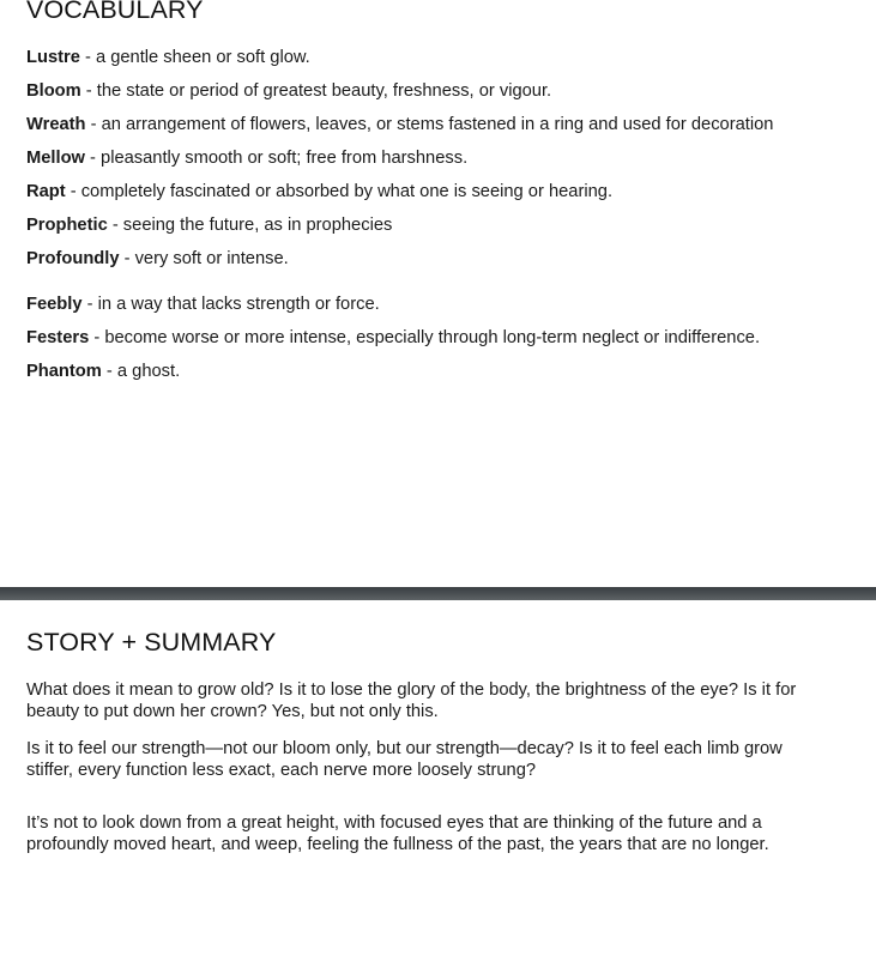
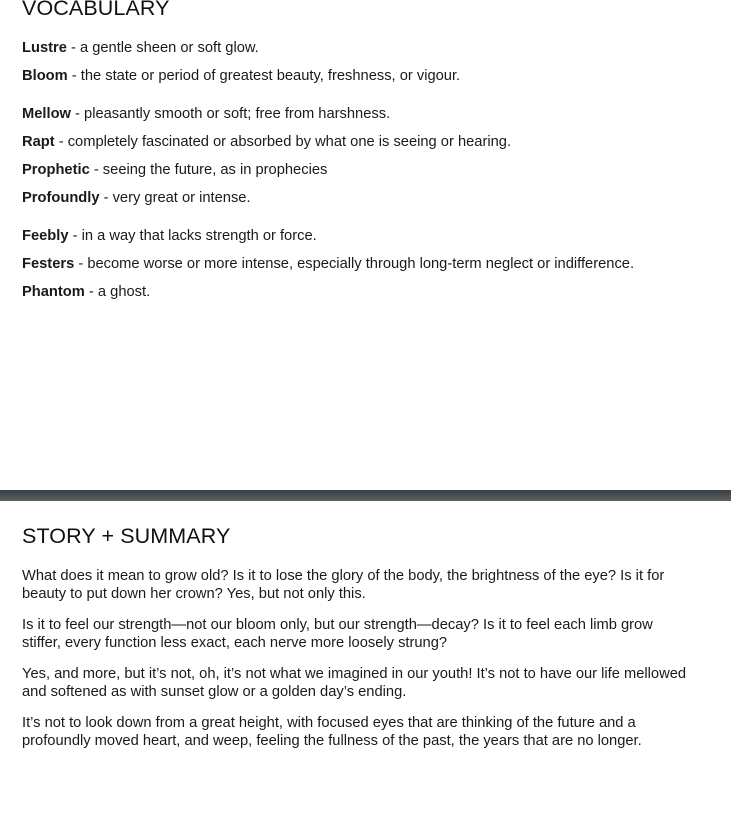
  VOCABULARY
  Lustre - a gentle sheen or soft glow.
  Bloom - the state or period of greatest beauty, freshness, or vigour.
- Wreath - an arrangement of flowers, leaves, or stems fastened in a ring and used for decoration
  Mellow - pleasantly smooth or soft; free from harshness.
  Rapt - completely fascinated or absorbed by what one is seeing or hearing.
  Prophetic - seeing the future, as in prophecies
- Profoundly - very soft or intense.
+ Profoundly - very great or intense.
  Feebly - in a way that lacks strength or force.
  Festers - become worse or more intense, especially through long-term neglect or indifference.
  Phantom - a ghost.
  STORY + SUMMARY
  What does it mean to grow old? Is it to lose the glory of the body, the brightness of the eye? Is it for beauty to put down her crown? Yes, but not only this.
  Is it to feel our strength—not our bloom only, but our strength—decay? Is it to feel each limb grow stiffer, every function less exact, each nerve more loosely strung?
+ Yes, and more, but it’s not, oh, it’s not what we imagined in our youth! It’s not to have our life mellowed and softened as with sunset glow or a golden day’s ending.
  It’s not to look down from a great height, with focused eyes that are thinking of the future and a profoundly moved heart, and weep, feeling the fullness of the past, the years that are no longer.
